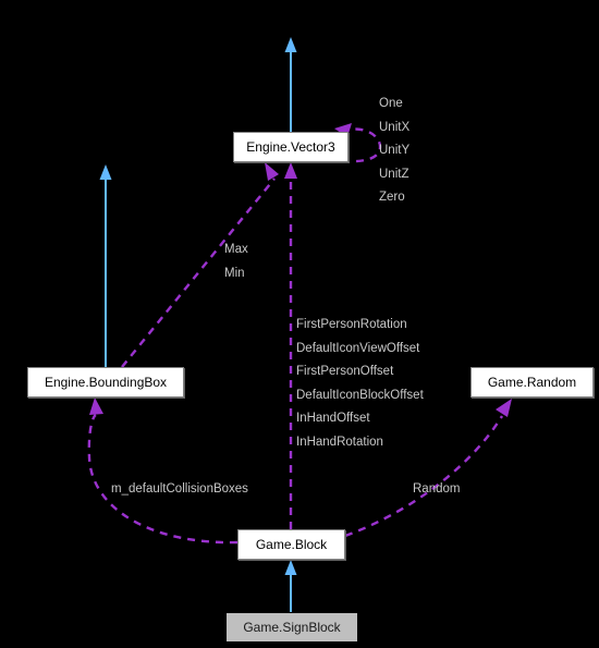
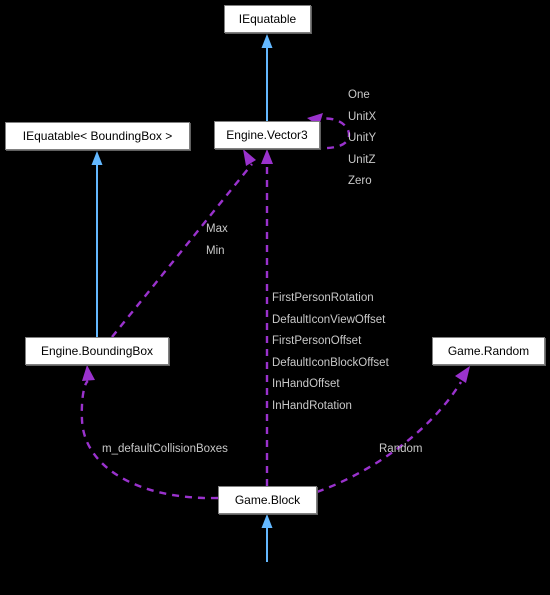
+ IEquatable
+ IEquatable< BoundingBox >
  Engine.Vector3
  Engine.BoundingBox
  Game.Random
  Game.Block
- Game.SignBlock
  One
  UnitX
  UnitY
  UnitZ
  Zero
  Max
  Min
  FirstPersonRotation
  DefaultIconViewOffset
  FirstPersonOffset
  DefaultIconBlockOffset
  InHandOffset
  InHandRotation
  m_defaultCollisionBoxes
  Random
